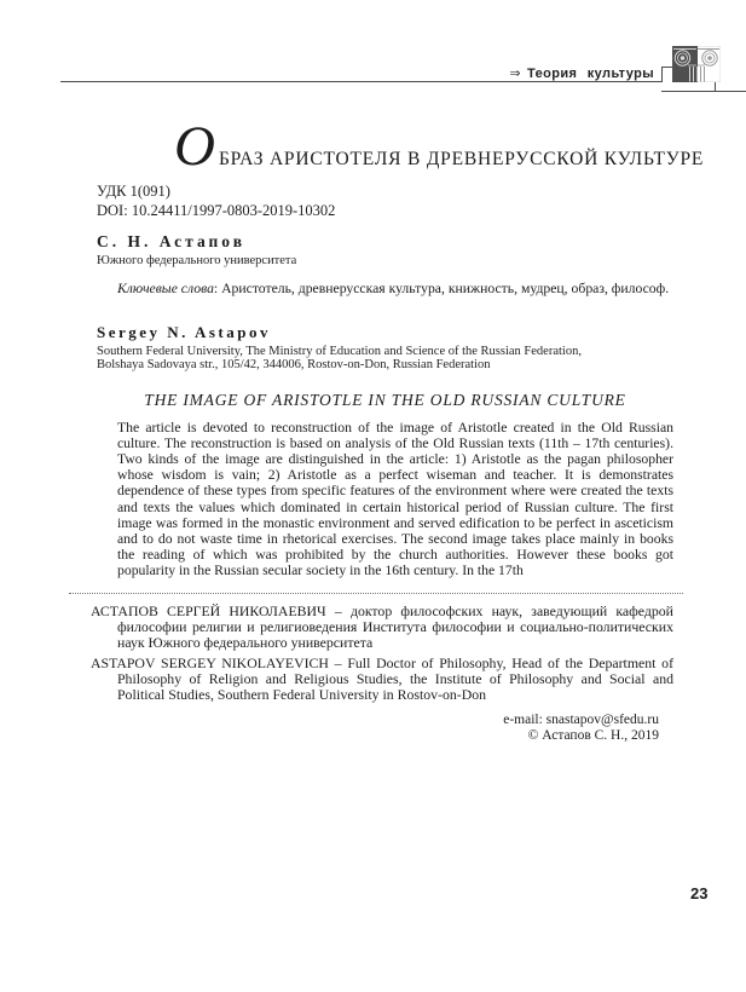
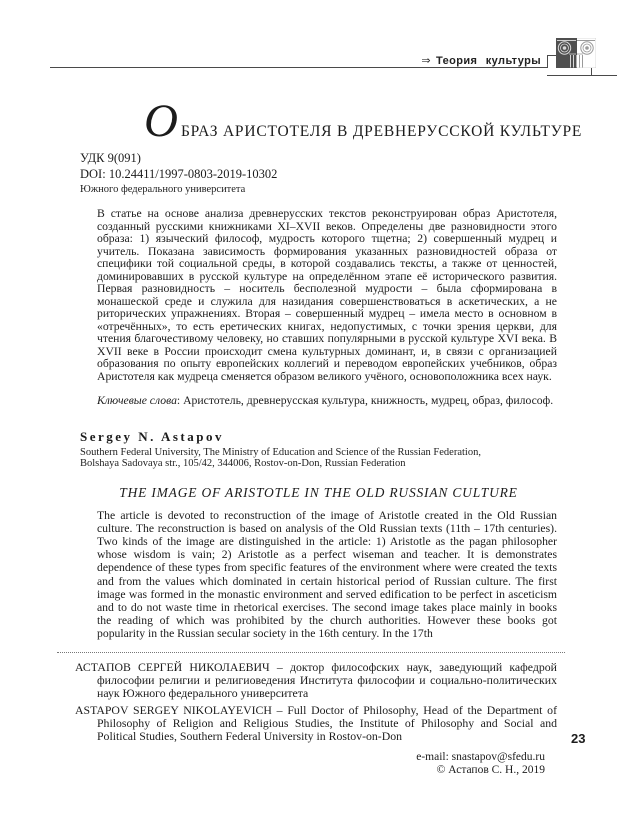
  ⇒ Теория культуры
  О БРАЗ АРИСТОТЕЛЯ В ДРЕВНЕРУССКОЙ КУЛЬТУРЕ
- УДК 1(091)
+ УДК 9(091)
  DOI: 10.24411/1997-0803-2019-10302
- С. Н. Астапов
  Южного федерального университета
+ В статье на основе анализа древнерусских текстов реконструирован образ Аристотеля, созданный русскими книжниками XI–XVII веков. Определены две разновидности этого образа: 1) языческий философ, мудрость которого тщетна; 2) совершенный мудрец и учитель. Показана зависимость формирования указанных разновидностей образа от специфики той социальной среды, в которой создавались тексты, а также от ценностей, доминировавших в русской культуре на определённом этапе её исторического развития. Первая разновидность – носитель бесполезной мудрости – была сформирована в монашеской среде и служила для назидания совершенствоваться в аскетических, а не риторических упражнениях. Вторая – совершенный мудрец – имела место в основном в «отречённых», то есть еретических книгах, недопустимых, с точки зрения церкви, для чтения благочестивому человеку, но ставших популярными в русской культуре XVI века. В XVII веке в России происходит смена культурных доминант, и, в связи с организацией образования по опыту европейских коллегий и переводом европейских учебников, образ Аристотеля как мудреца сменяется образом великого учёного, основоположника всех наук.
  Ключевые слова: Аристотель, древнерусская культура, книжность, мудрец, образ, философ.
  Sergey N. Astapov
  Southern Federal University, The Ministry of Education and Science of the Russian Federation,
  Bolshaya Sadovaya str., 105/42, 344006, Rostov-on-Don, Russian Federation
  THE IMAGE OF ARISTOTLE IN THE OLD RUSSIAN CULTURE
- The article is devoted to reconstruction of the image of Aristotle created in the Old Russian culture. The reconstruction is based on analysis of the Old Russian texts (11th – 17th centuries). Two kinds of the image are distinguished in the article: 1) Aristotle as the pagan philosopher whose wisdom is vain; 2) Aristotle as a perfect wiseman and teacher. It is demonstrates dependence of these types from specific features of the environment where were created the texts and texts the values which dominated in certain historical period of Russian culture. The first image was formed in the monastic environment and served edification to be perfect in asceticism and to do not waste time in rhetorical exercises. The second image takes place mainly in books the reading of which was prohibited by the church authorities. However these books got popularity in the Russian secular society in the 16th century. In the 17th
+ The article is devoted to reconstruction of the image of Aristotle created in the Old Russian culture. The reconstruction is based on analysis of the Old Russian texts (11th – 17th centuries). Two kinds of the image are distinguished in the article: 1) Aristotle as the pagan philosopher whose wisdom is vain; 2) Aristotle as a perfect wiseman and teacher. It is demonstrates dependence of these types from specific features of the environment where were created the texts and from the values which dominated in certain historical period of Russian culture. The first image was formed in the monastic environment and served edification to be perfect in asceticism and to do not waste time in rhetorical exercises. The second image takes place mainly in books the reading of which was prohibited by the church authorities. However these books got popularity in the Russian secular society in the 16th century. In the 17th
  АСТАПОВ СЕРГЕЙ НИКОЛАЕВИЧ – доктор философских наук, заведующий кафедрой философии религии и религиоведения Института философии и социально-политических наук Южного федерального университета
  ASTAPOV SERGEY NIKOLAYEVICH – Full Doctor of Philosophy, Head of the Department of Philosophy of Religion and Religious Studies, the Institute of Philosophy and Social and Political Studies, Southern Federal University in Rostov-on-Don
  e-mail: snastapov@sfedu.ru
  © Астапов С. Н., 2019
  23
